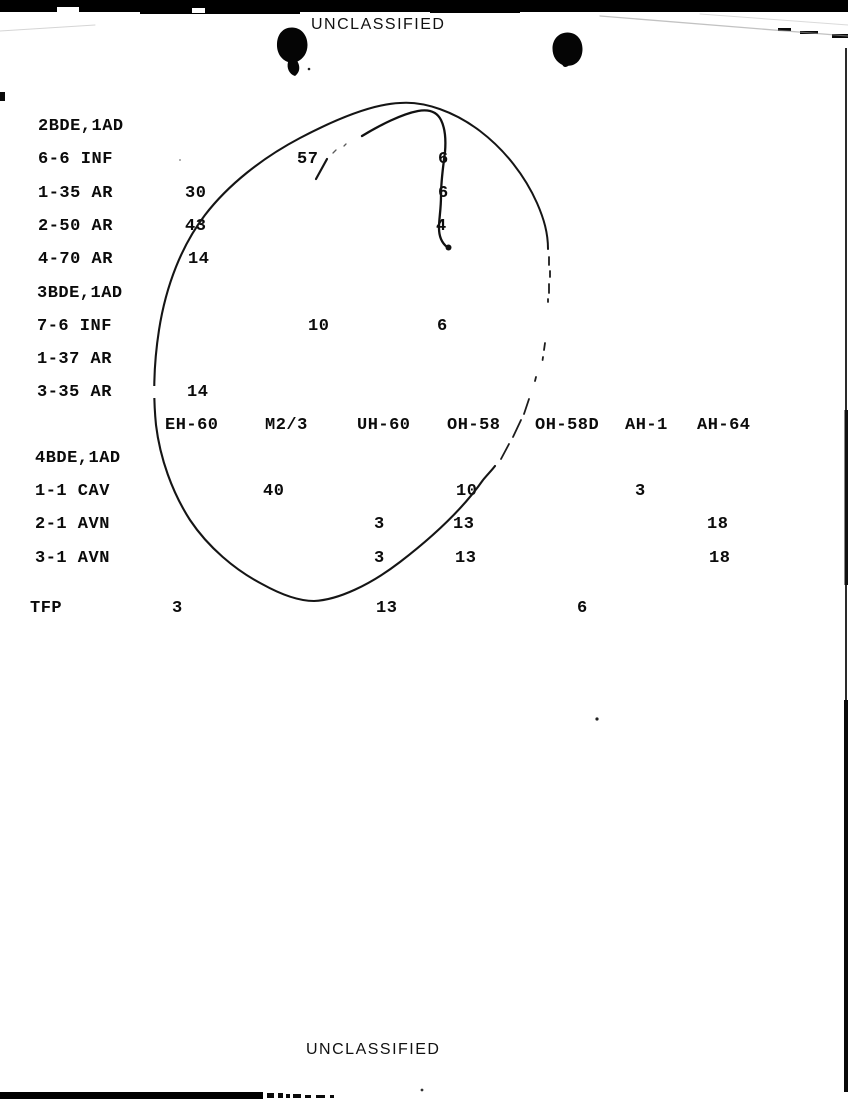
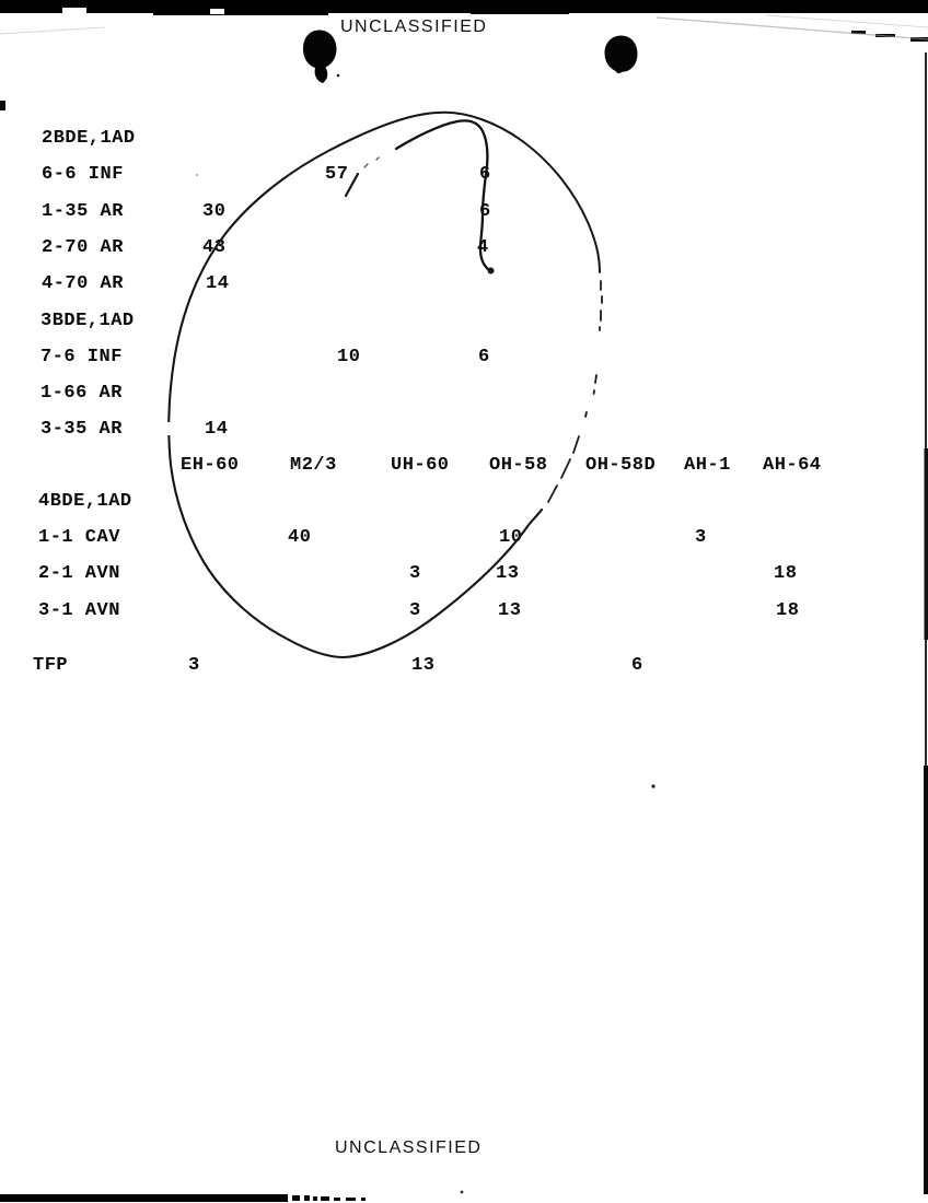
  UNCLASSIFIED
  UNCLASSIFIED
  EH-60
  M2/3
  UH-60
  OH-58
  OH-58D
  AH-1
  AH-64
  2BDE,1AD
  6-6 INF
  57
  1-35 AR
  30
  6
- 2-50 AR
+ 2-70 AR
  43
  4
  4-70 AR
  14
  3BDE,1AD
  7-6 INF
  10
  6
- 1-37 AR
+ 1-66 AR
  3-35 AR
  14
  4BDE,1AD
  1-1 CAV
  40
  10
  3
  2-1 AVN
  3
  13
  18
  3-1 AVN
  3
  13
  18
  TFP
  3
  13
  6
